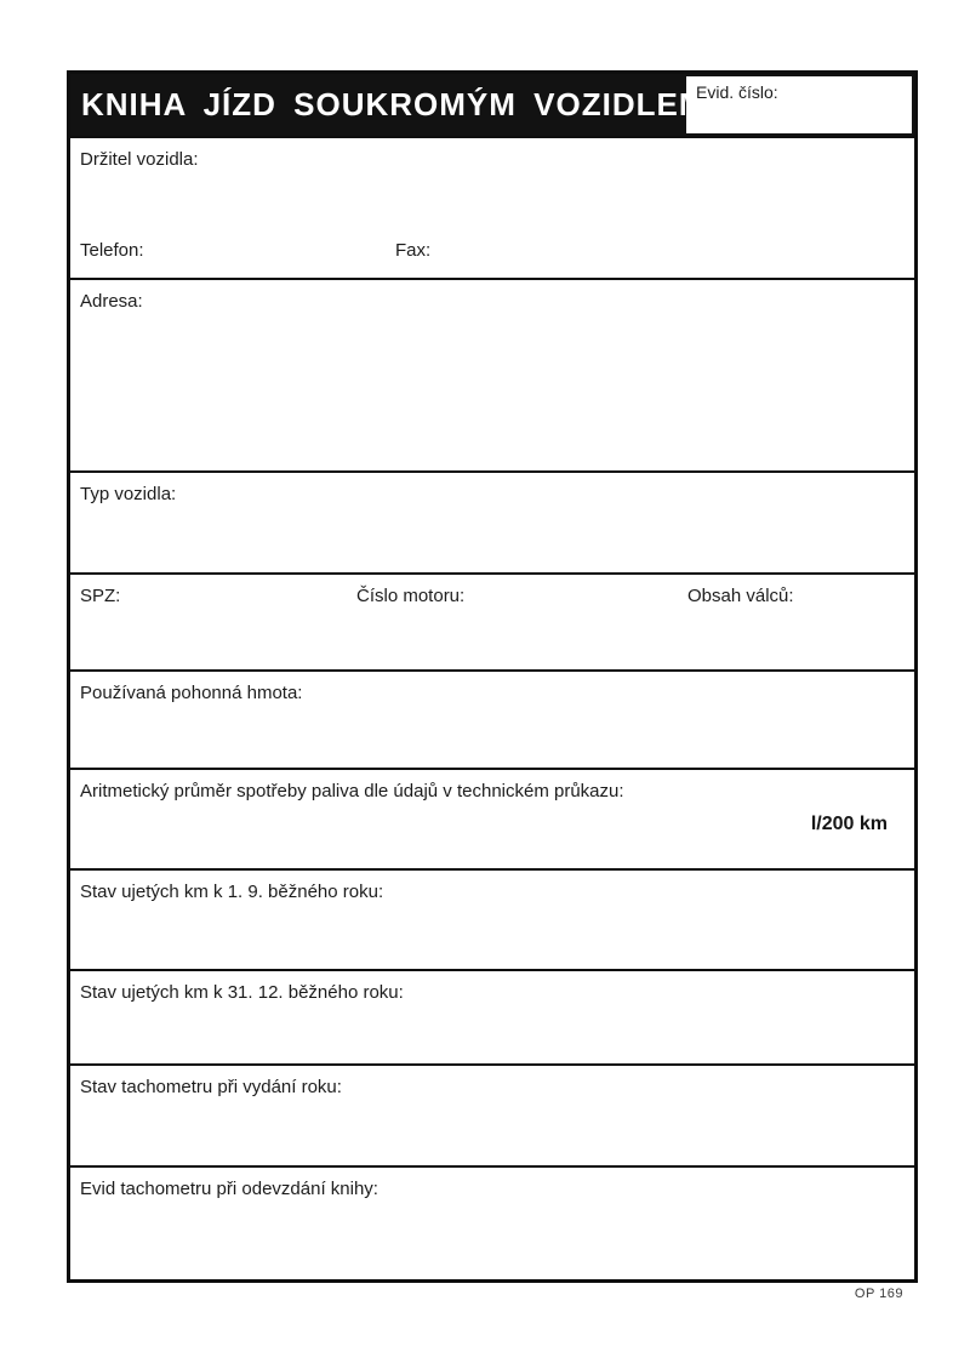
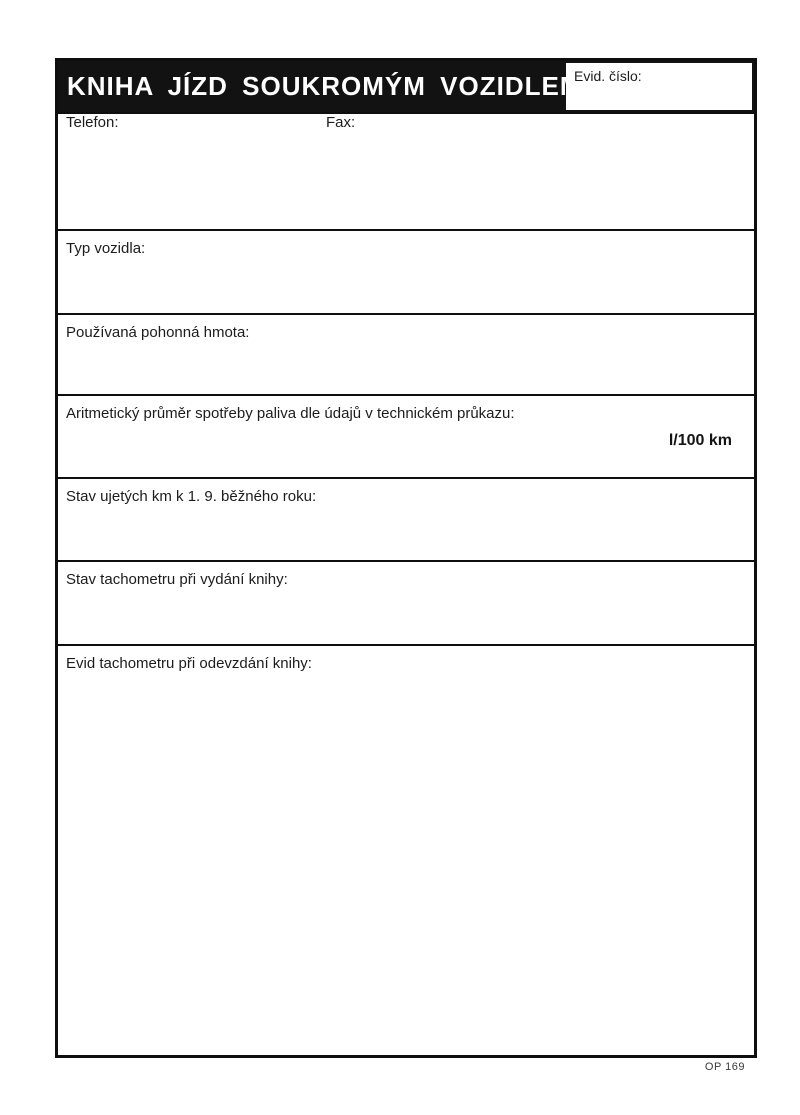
  KNIHA JÍZD SOUKROMÝM VOZIDLE
  Evid. číslo:
- Držitel vozidla:
  Telefon:
  Fax:
- Adresa:
  Typ vozidla:
- SPZ:
- Číslo motoru:
- Obsah válců:
  Používaná pohonná hmota:
  Aritmetický průměr spotřeby paliva dle údajů v technickém průkazu:
- l/200 km
+ l/100 km
  Stav ujetých km k 1. 9. běžného roku:
- Stav ujetých km k 31. 12. běžného roku:
- Stav tachometru při vydání roku:
+ Stav tachometru při vydání knihy:
  Evid tachometru při odevzdání knihy:
  OP 169
